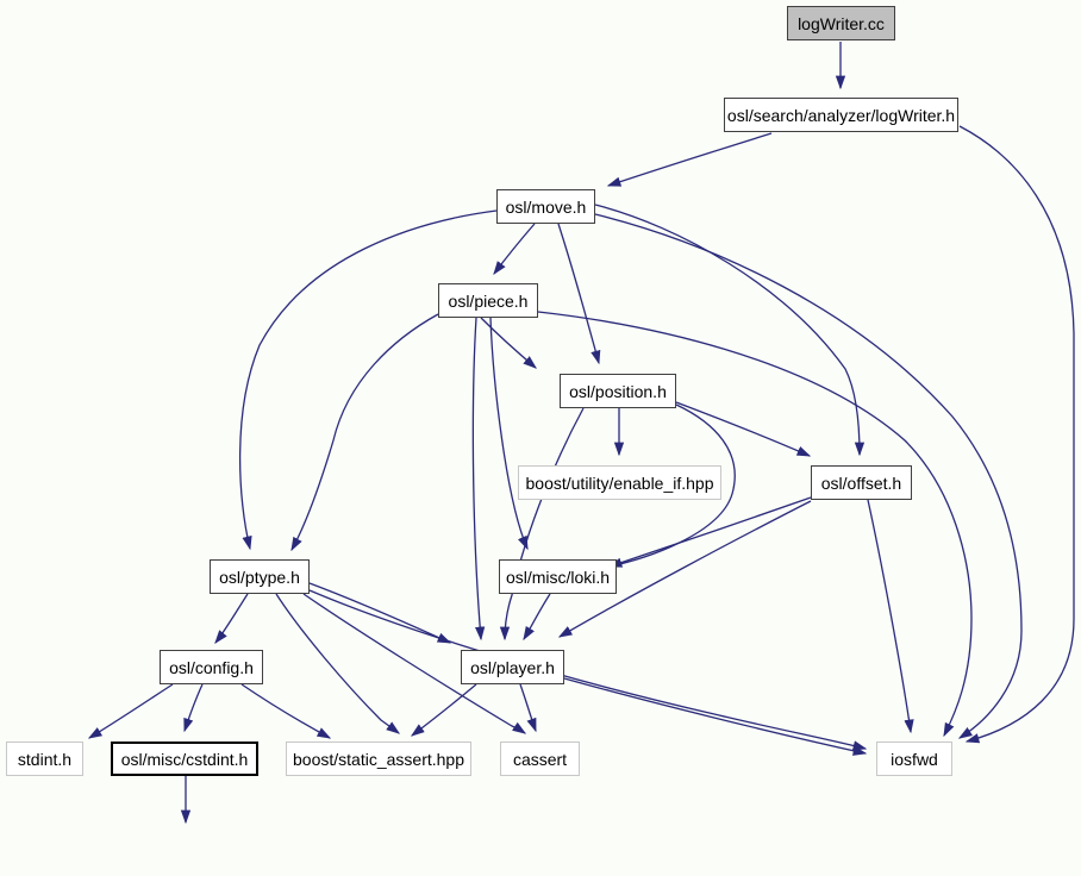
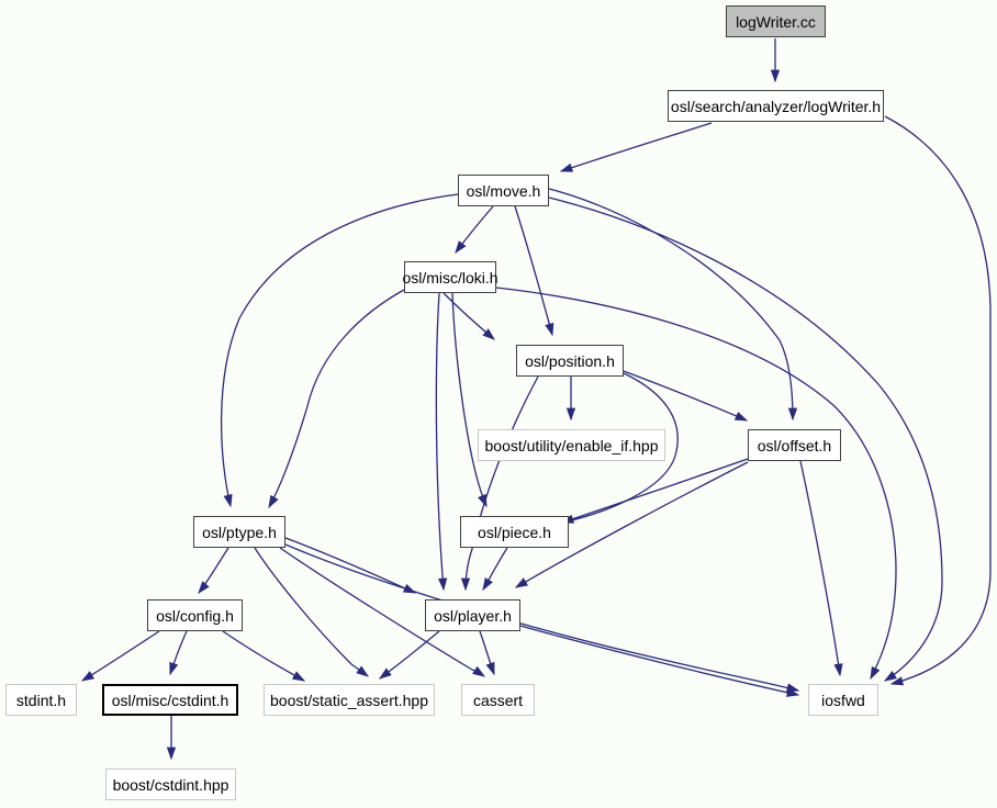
  logWriter.cc
  osl/search/analyzer/logWriter.h
  osl/move.h
- osl/piece.h
+ osl/misc/loki.h
  osl/position.h
  boost/utility/enable_if.hpp
  osl/offset.h
  osl/ptype.h
- osl/misc/loki.h
+ osl/piece.h
  osl/config.h
  osl/player.h
  stdint.h
  osl/misc/cstdint.h
  boost/static_assert.hpp
  cassert
  iosfwd
+ boost/cstdint.hpp
